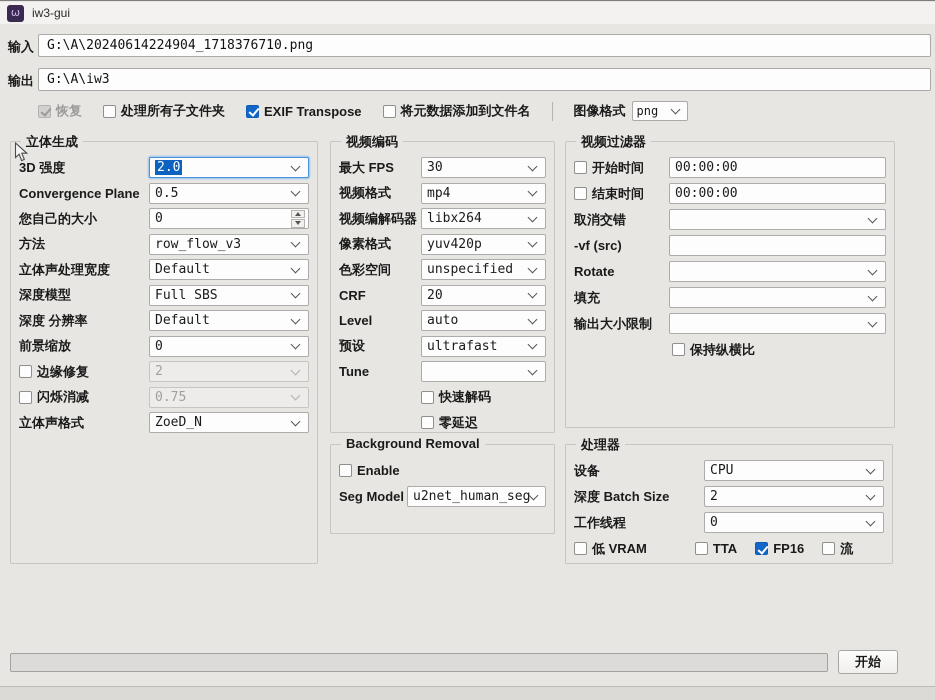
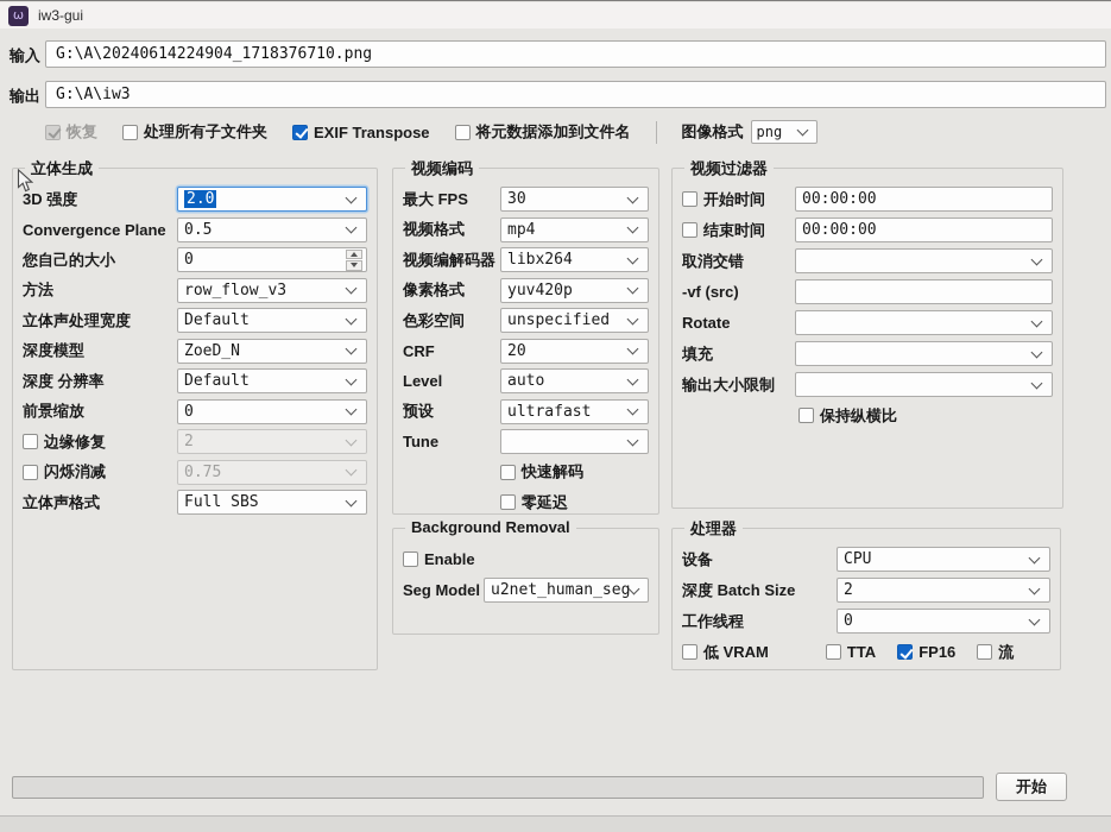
  ω
  iw3-gui
  输入
  G:\A\20240614224904_1718376710.png
  输出
  G:\A\iw3
  恢复
  处理所有子文件夹
  EXIF Transpose
  将元数据添加到文件名
  图像格式
  png
  立体生成
  3D 强度
  2.0
  Convergence Plane
  0.5
  您自己的大小
  0
  方法
  row_flow_v3
  立体声处理宽度
  Default
  深度模型
- Full SBS
+ ZoeD_N
  深度 分辨率
  Default
  前景缩放
  0
  边缘修复
  2
  闪烁消减
  0.75
  立体声格式
- ZoeD_N
+ Full SBS
  视频编码
  最大 FPS
  30
  视频格式
  mp4
  视频编解码器
  libx264
  像素格式
  yuv420p
  色彩空间
  unspecified
  CRF
  20
  Level
  auto
  预设
  ultrafast
  Tune
  快速解码
  零延迟
  Background Removal
  Enable
  Seg Model
  u2net_human_seg
  视频过滤器
  开始时间
  00:00:00
  结束时间
  00:00:00
  取消交错
  -vf (src)
  Rotate
  填充
  输出大小限制
  保持纵横比
  处理器
  设备
  CPU
  深度 Batch Size
  2
  工作线程
  0
  低 VRAM
  TTA
  FP16
  流
  开始
